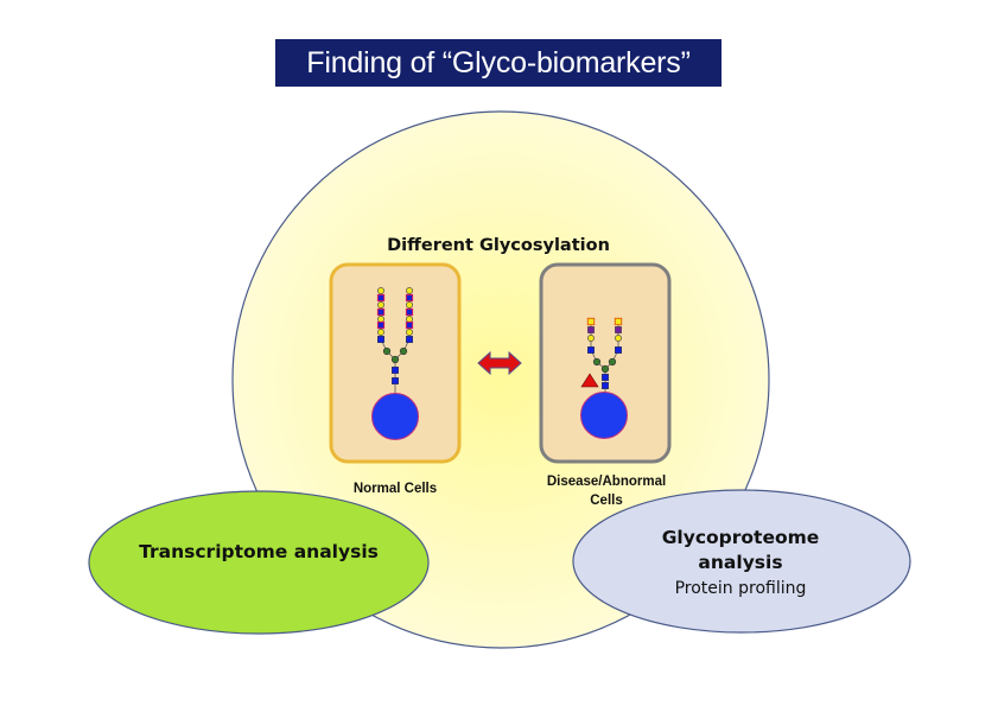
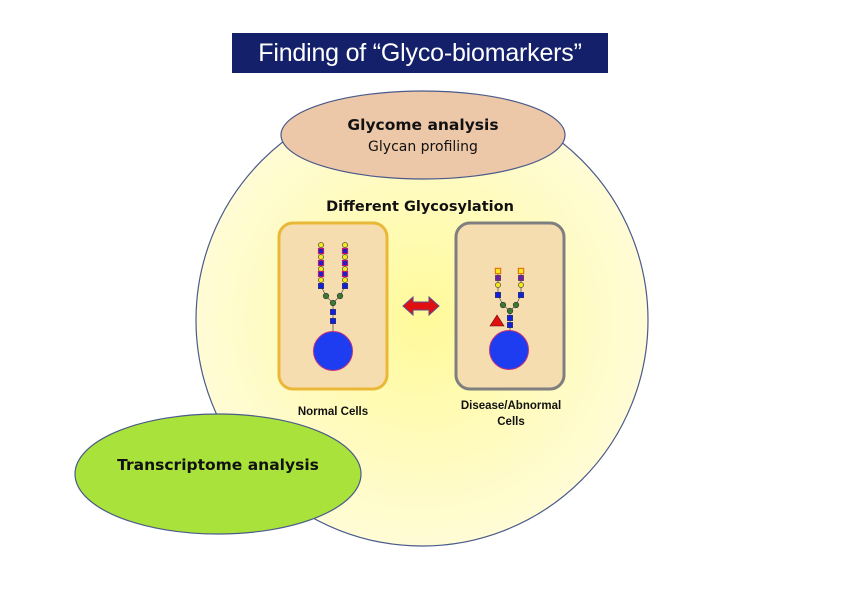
+ Glycome analysis
+ Glycan profiling
  Different Glycosylation
  Normal Cells
  Disease/Abnormal
  Cells
  Transcriptome analysis
- Glycoproteome
- analysis
- Protein profiling
  Finding of “Glyco-biomarkers”
